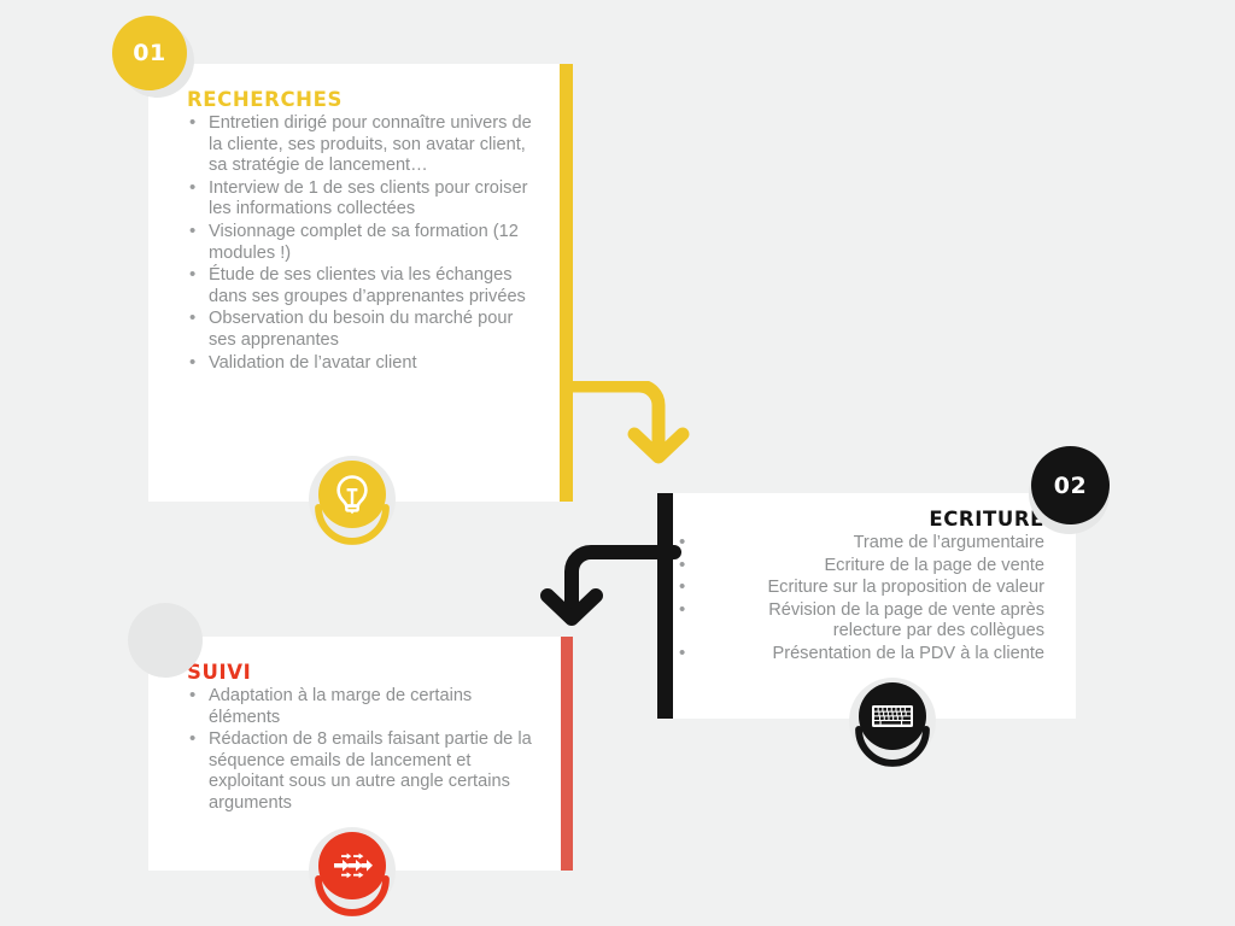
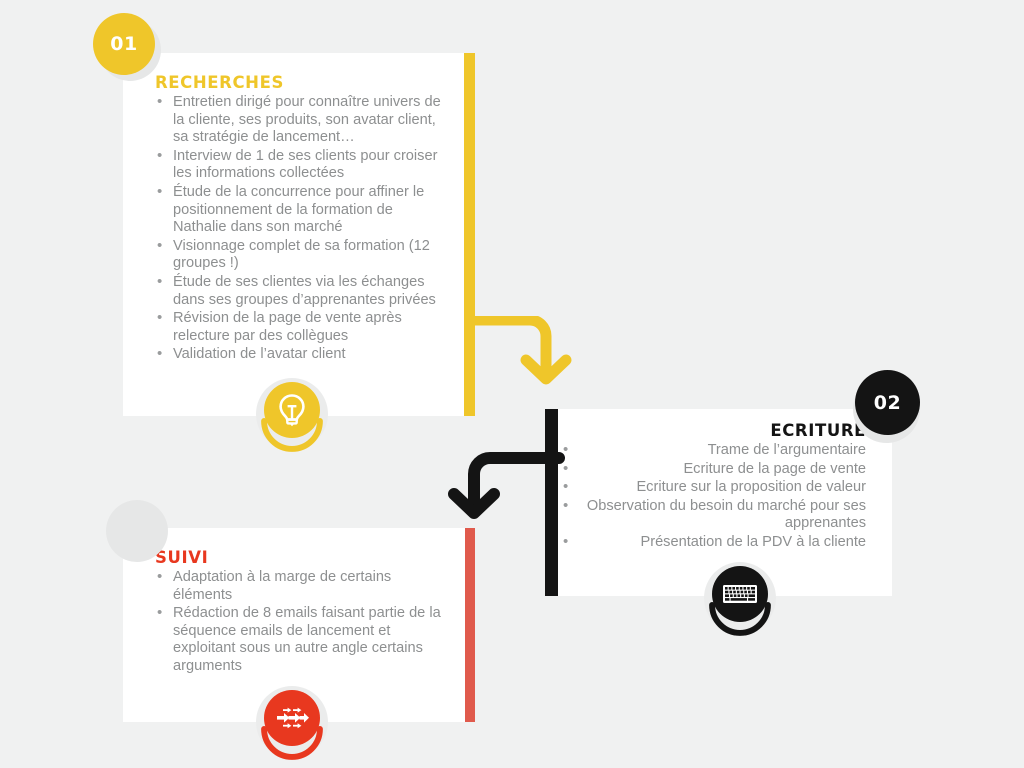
  RECHERCHES
  Entretien dirigé pour connaître univers de la cliente, ses produits, son avatar client, sa stratégie de lancement…
  Interview de 1 de ses clients pour croiser les informations collectées
+ Étude de la concurrence pour affiner le positionnement de la formation de Nathalie dans son marché
- Visionnage complet de sa formation (12 modules !)
+ Visionnage complet de sa formation (12 groupes !)
  Étude de ses clientes via les échanges dans ses groupes d’apprenantes privées
- Observation du besoin du marché pour ses apprenantes
+ Révision de la page de vente après relecture par des collègues
  Validation de l’avatar client
  01
  ECRITUR
  Trame de l’argumentaire
  Ecriture de la page de vente
  Ecriture sur la proposition de valeur
- Révision de la page de vente après relecture par des collègues
+ Observation du besoin du marché pour ses apprenantes
  Présentation de la PDV à la cliente
  02
  SUIVI
  Adaptation à la marge de certains éléments
  Rédaction de 8 emails faisant partie de la séquence emails de lancement et exploitant sous un autre angle certains arguments
